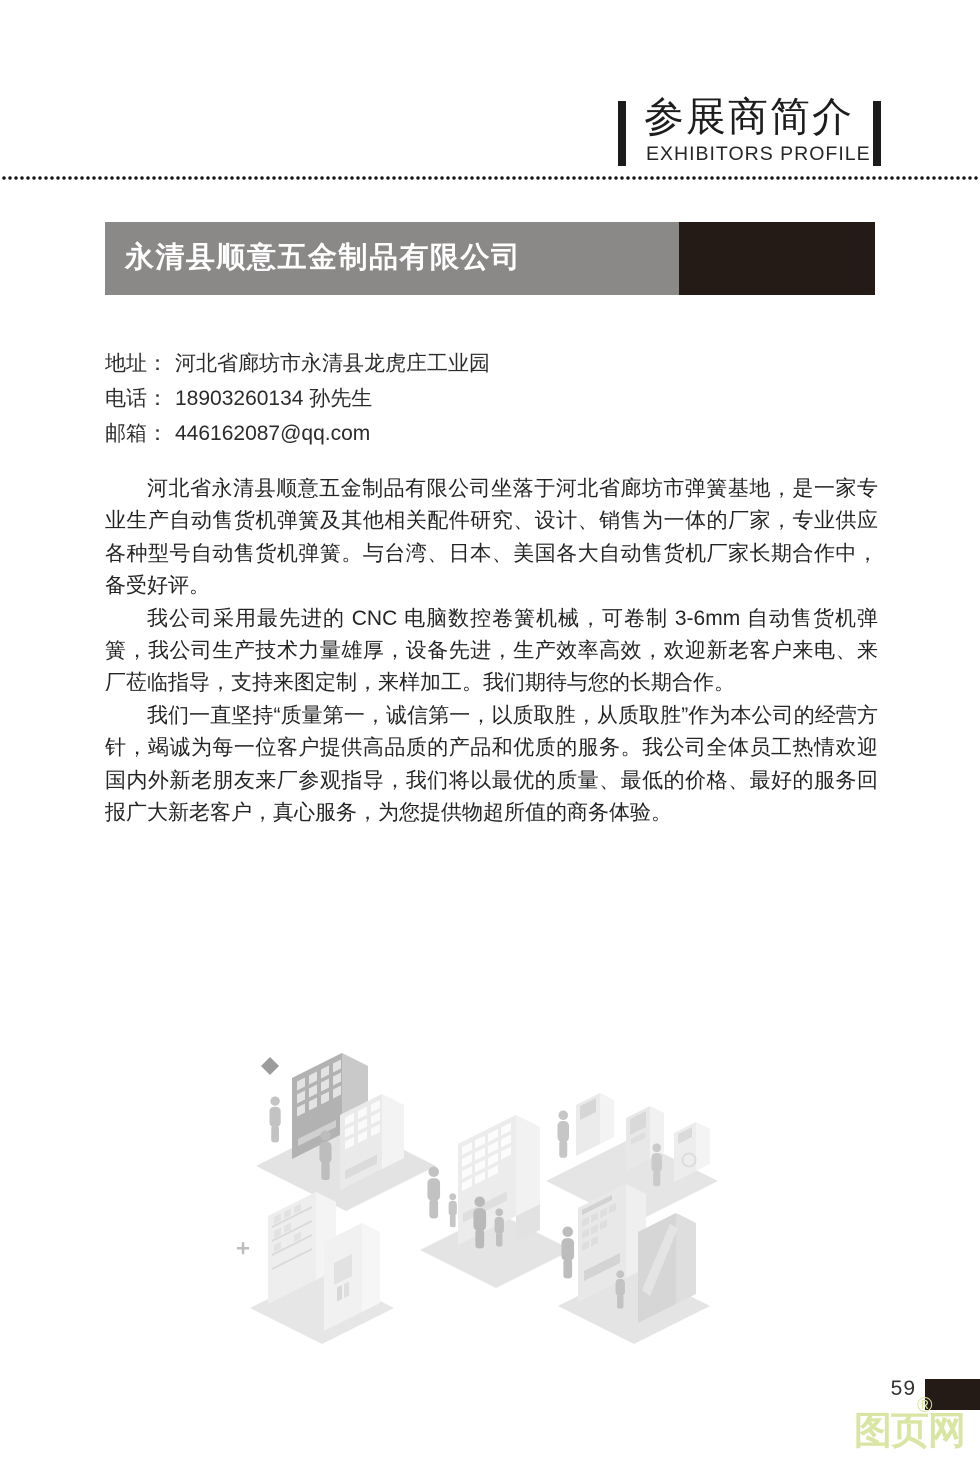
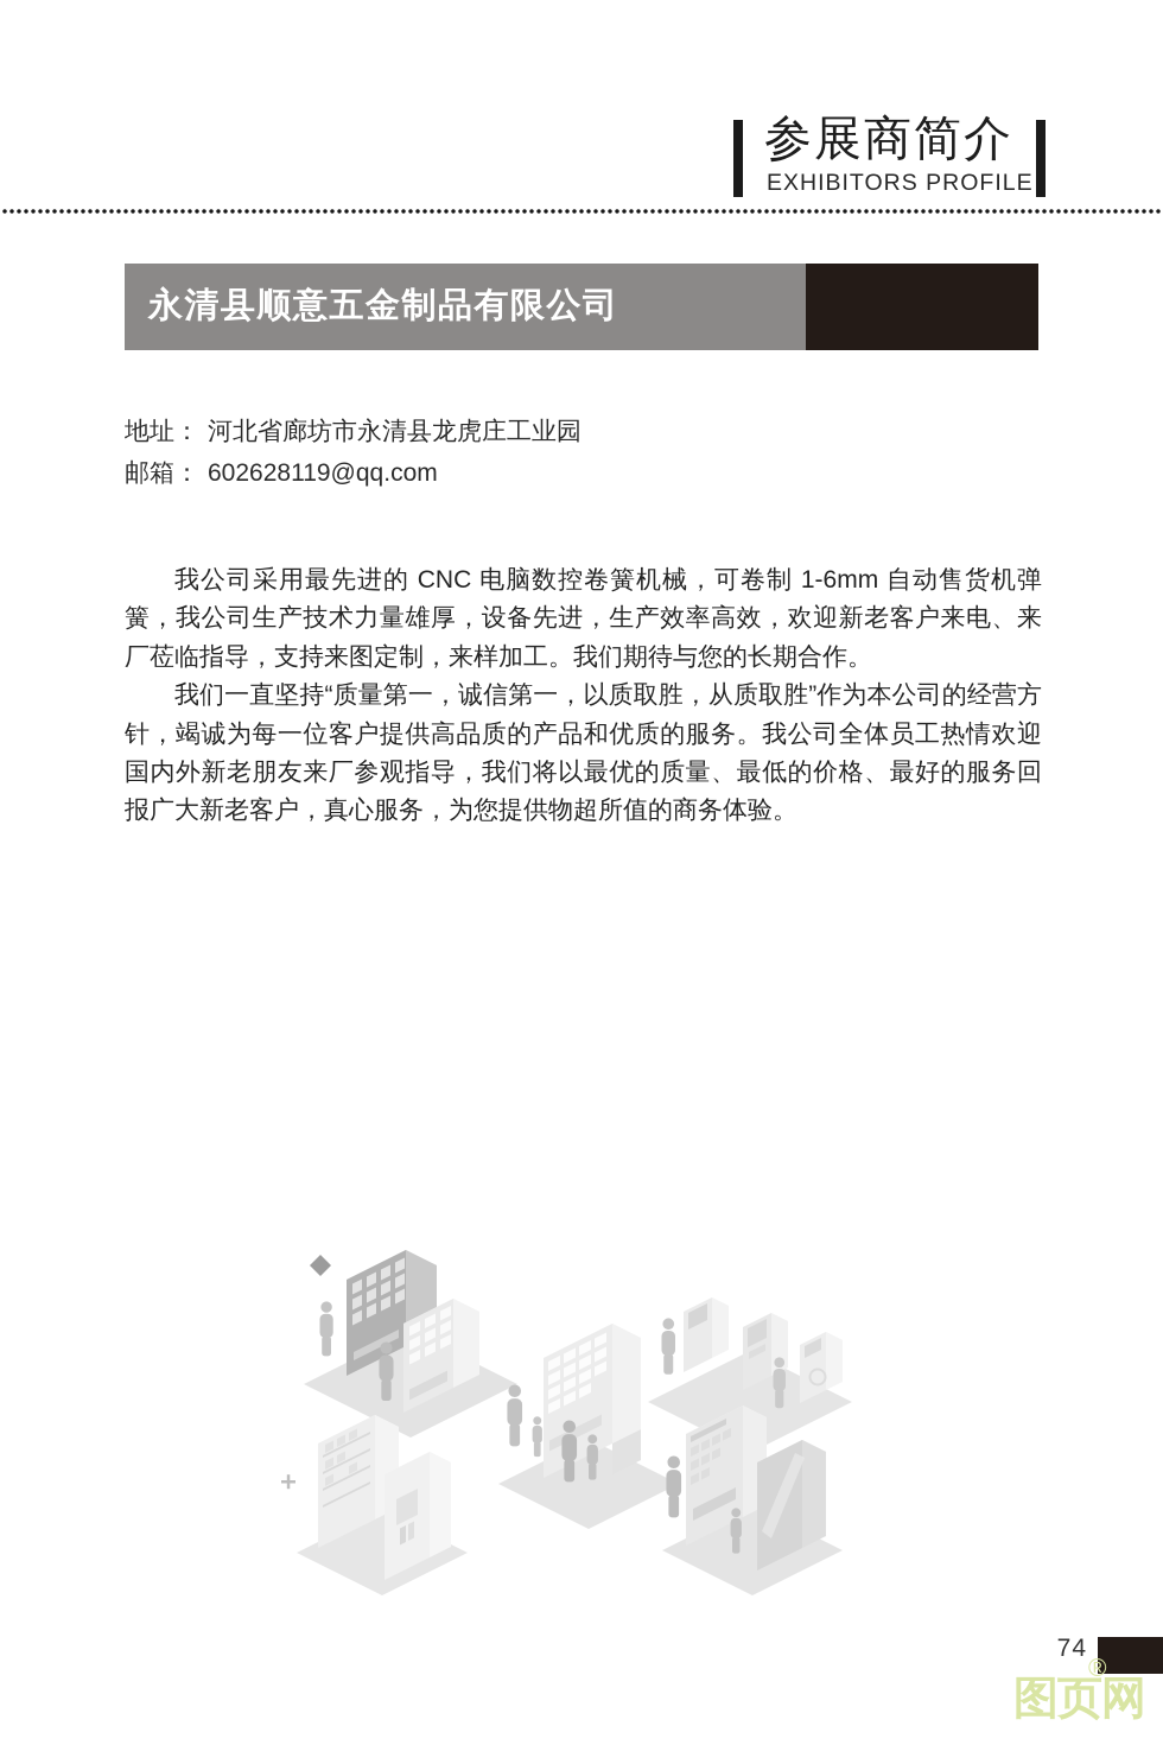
  参展商简介
  EXHIBITORS PROFILE
  永清县顺意五金制品有限公司
  地址： 河北省廊坊市永清县龙虎庄工业园
- 电话： 18903260134 孙先生
- 邮箱： 446162087@qq.com
+ 邮箱： 602628119@qq.com
- 河北省永清县顺意五金制品有限公司坐落于河北省廊坊市弹簧基地，是一家专业生产自动售货机弹簧及其他相关配件研究、设计、销售为一体的厂家，专业供应各种型号自动售货机弹簧。与台湾、日本、美国各大自动售货机厂家长期合作中，备受好评。
- 我公司采用最先进的 CNC 电脑数控卷簧机械，可卷制 3-6mm 自动售货机弹簧，我公司生产技术力量雄厚，设备先进，生产效率高效，欢迎新老客户来电、来厂莅临指导，支持来图定制，来样加工。我们期待与您的长期合作。
+ 我公司采用最先进的 CNC 电脑数控卷簧机械，可卷制 1-6mm 自动售货机弹簧，我公司生产技术力量雄厚，设备先进，生产效率高效，欢迎新老客户来电、来厂莅临指导，支持来图定制，来样加工。我们期待与您的长期合作。
  我们一直坚持“质量第一，诚信第一，以质取胜，从质取胜”作为本公司的经营方针，竭诚为每一位客户提供高品质的产品和优质的服务。我公司全体员工热情欢迎国内外新老朋友来厂参观指导，我们将以最优的质量、最低的价格、最好的服务回报广大新老客户，真心服务，为您提供物超所值的商务体验。
- 59
+ 74
  图页网
  ®
